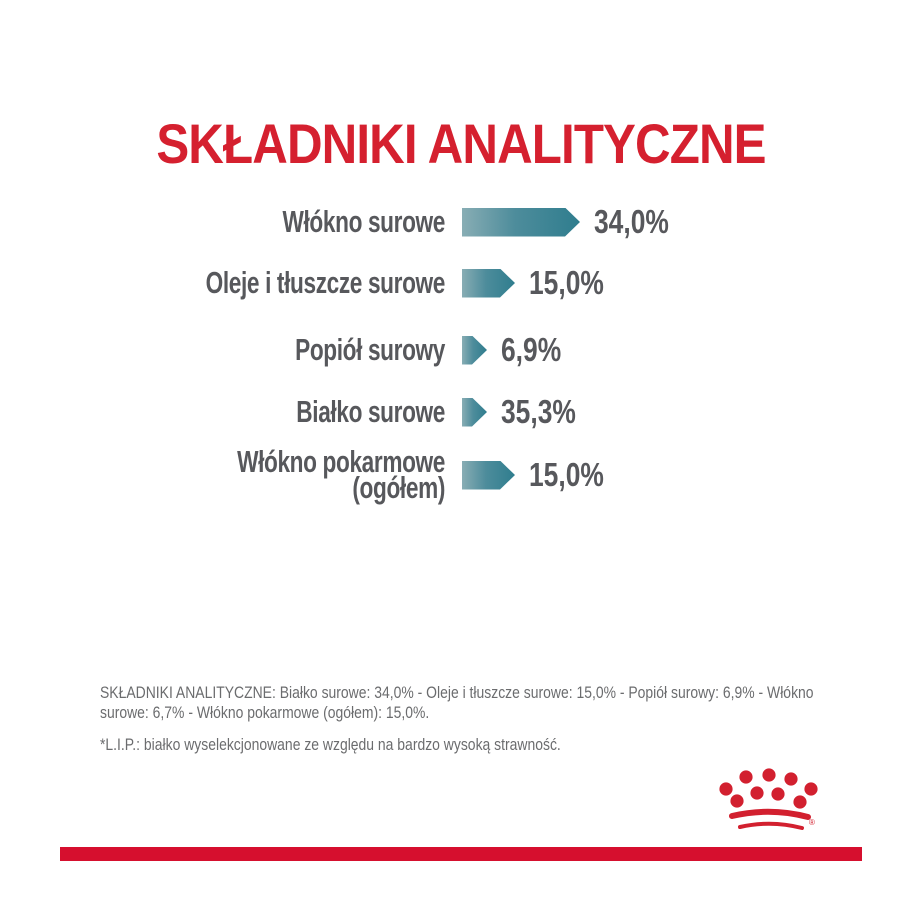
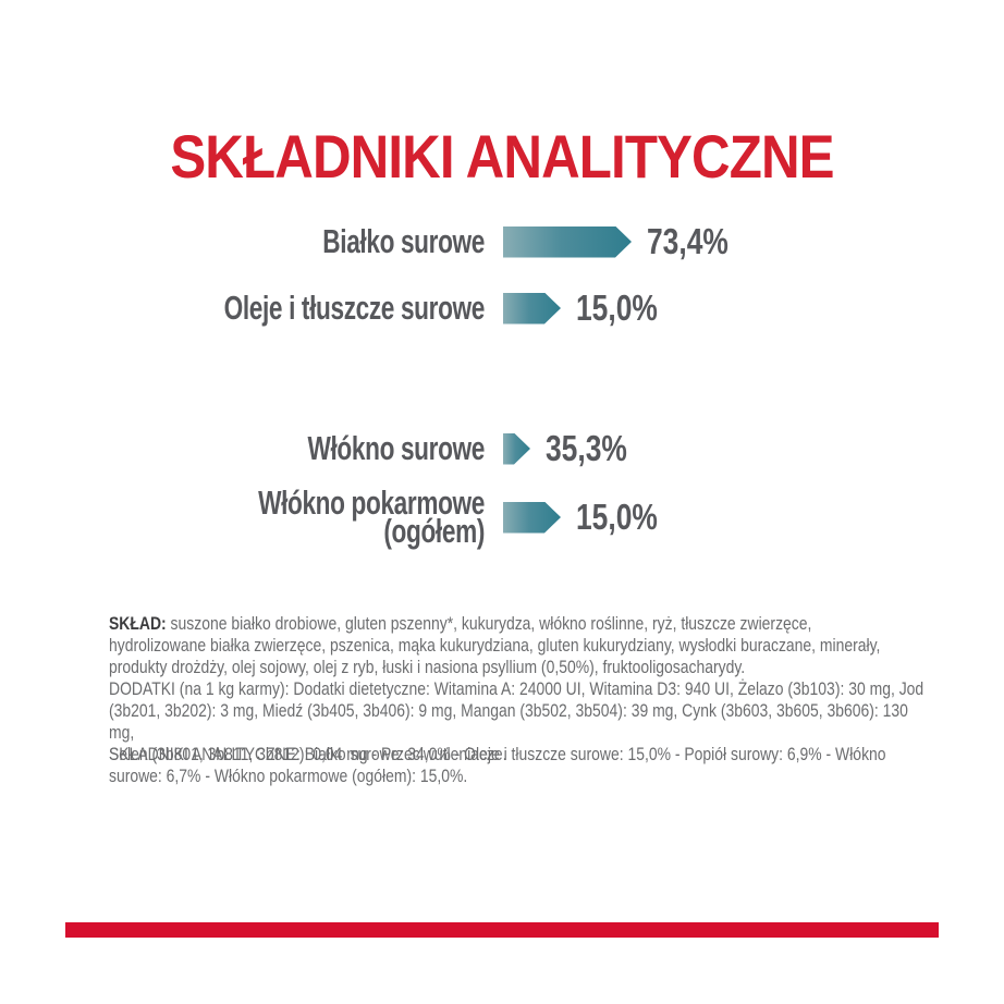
  SKŁADNIKI ANALITYCZNE
- Włókno surowe
+ Białko surowe
- 34,0%
+ 73,4%
  Oleje i tłuszcze surowe
  15,0%
- Popiół surowy
- 6,9%
- Białko surowe
+ Włókno surowe
  35,3%
  Włókno pokarmowe
  (ogółem)
  15,0%
+ SKŁAD: suszone białko drobiowe, gluten pszenny*, kukurydza, włókno roślinne, ryż, tłuszcze zwierzęce,
+ hydrolizowane białka zwierzęce, pszenica, mąka kukurydziana, gluten kukurydziany, wysłodki buraczane, minerały,
+ produkty drożdży, olej sojowy, olej z ryb, łuski i nasiona psyllium (0,50%), fruktooligosacharydy.
+ DODATKI (na 1 kg karmy): Dodatki dietetyczne: Witamina A: 24000 UI, Witamina D3: 940 UI, Żelazo (3b103): 30 mg, Jod
+ (3b201, 3b202): 3 mg, Miedź (3b405, 3b406): 9 mg, Mangan (3b502, 3b504): 39 mg, Cynk (3b603, 3b605, 3b606): 130 mg,
+ Selen (3b801, 3b811, 3b812): 0,04 mg - Przeciwutleniacze.
  SKŁADNIKI ANALITYCZNE: Białko surowe: 34,0% - Oleje i tłuszcze surowe: 15,0% - Popiół surowy: 6,9% - Włókno
  surowe: 6,7% - Włókno pokarmowe (ogółem): 15,0%.
- *L.I.P.: białko wyselekcjonowane ze względu na bardzo wysoką strawność.
- ®
